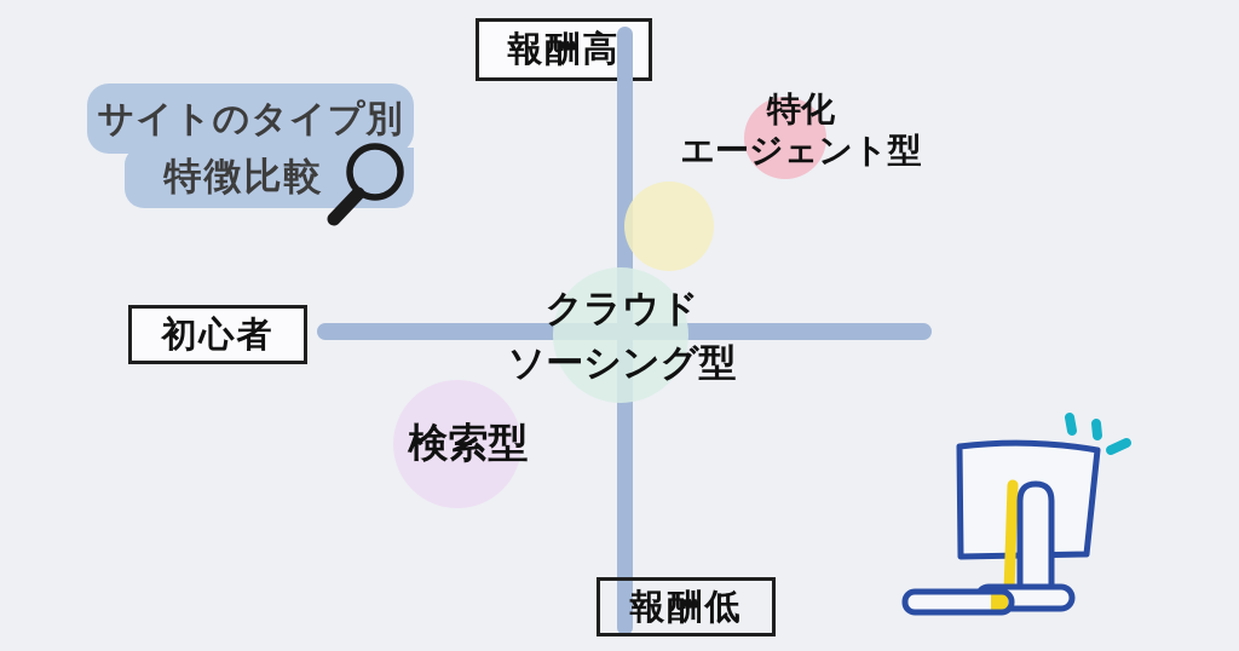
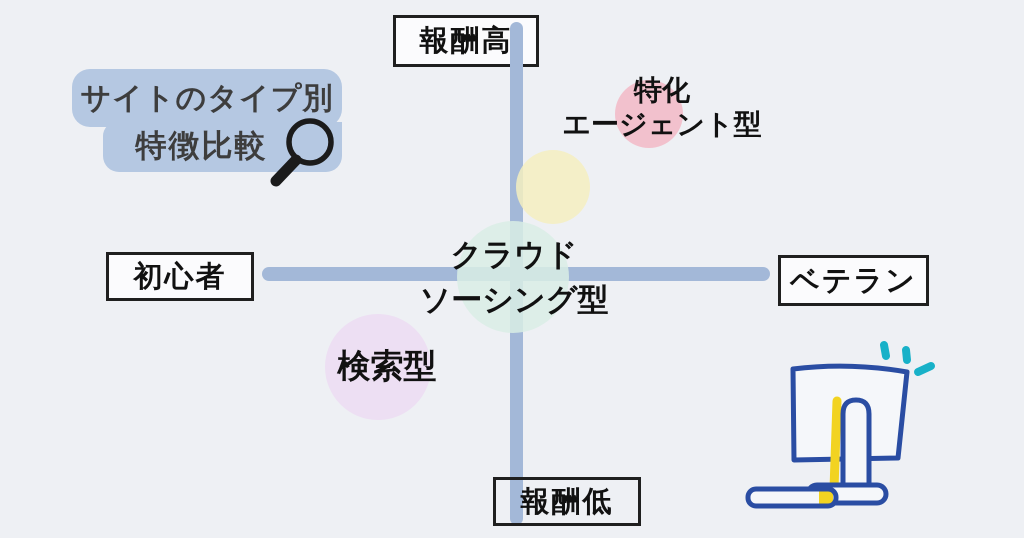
  報酬高
  初心者
+ ベテラン
  報酬低
  特化
  エージェント型
  クラウド
  ソーシング型
  検索型
  サイトのタイプ別
  特徴比較
